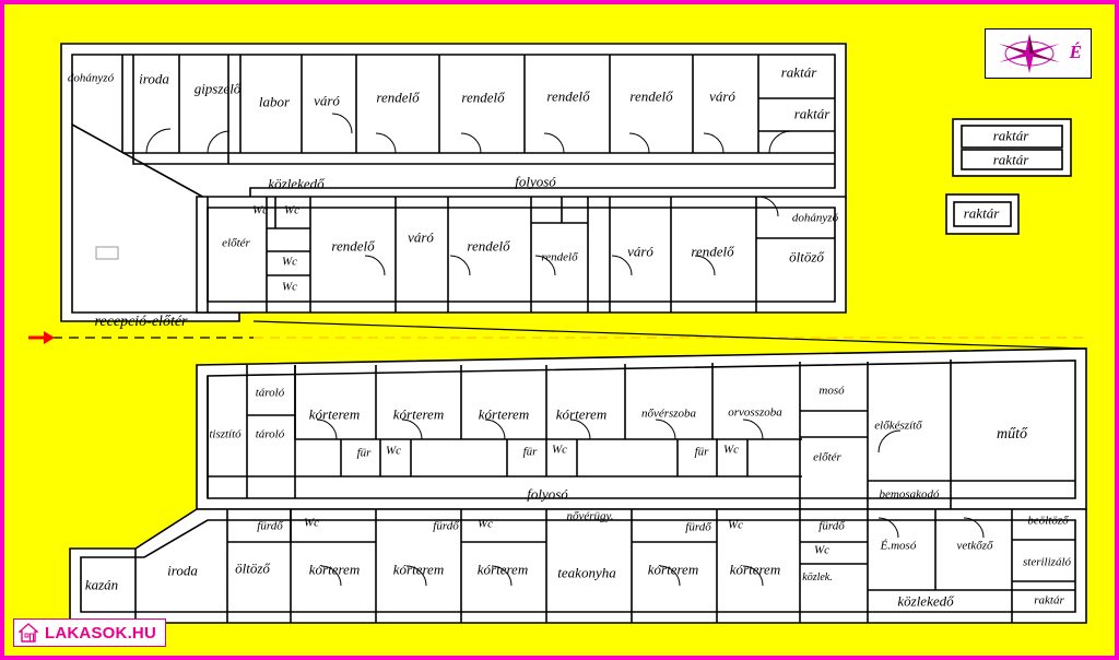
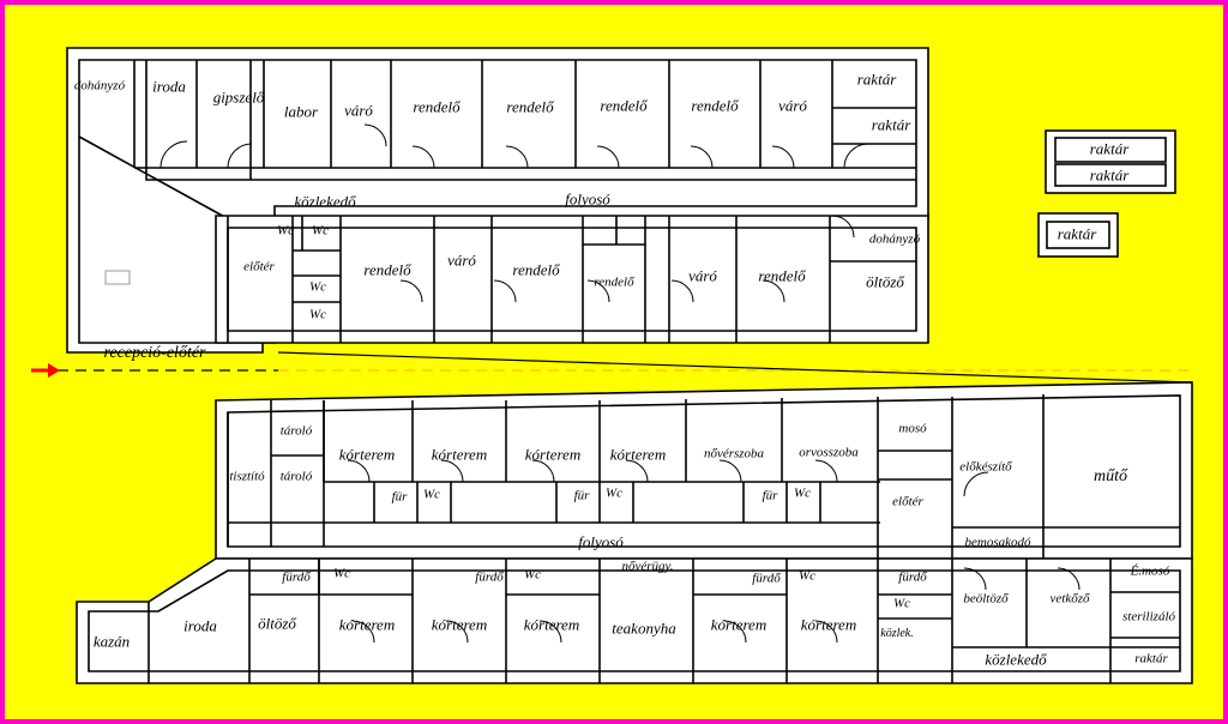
  közlekedő
  folyosó
  recepció-előtér
  folyosó
  közlekedő
  közlek.
  dohányzó
  iroda
  gipszelő
  labor
  váró
  rendelő
  rendelő
  rendelő
  rendelő
  váró
  raktár
  raktár
  Wc
  Wc
  előtér
  Wc
  Wc
  rendelő
  váró
  rendelő
  rendelő
  váró
  rendelő
  dohányzó
  öltöző
  tároló
  tisztító
  tároló
  kórterem
  kórterem
  kórterem
  kórterem
  nővérszoba
  orvosszoba
  für
  Wc
  für
  Wc
  für
  Wc
  mosó
  előkészítő
  előtér
  műtő
  bemosakodó
  kazán
  iroda
  öltöző
  fürdő
  Wc
  kórterem
  fürdő
  Wc
  kórterem
  kórterem
  nővérügy.
  teakonyha
  fürdő
  Wc
  kórterem
  kórterem
  fürdő
  Wc
- É.mosó
+ beöltöző
  vetkőző
- beöltöző
+ É.mosó
  sterilizáló
  raktár
  raktár
  raktár
  raktár
- É
- LAKASOK.HU
